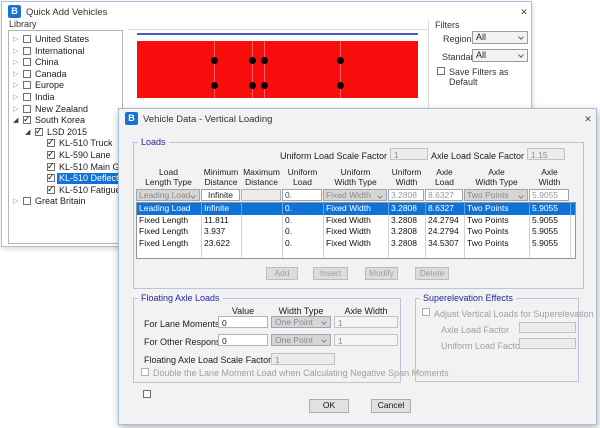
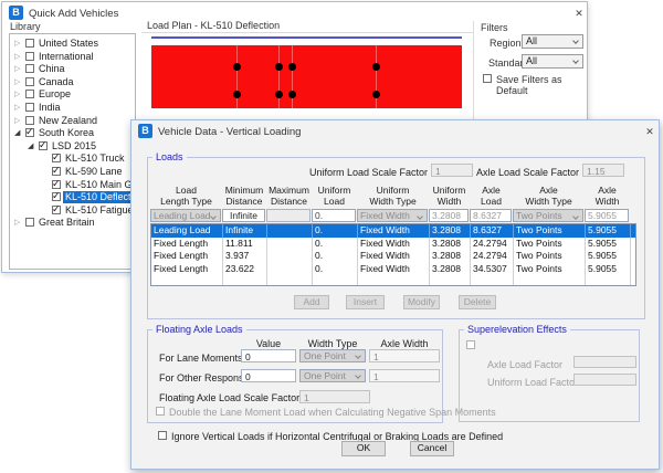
  B
  Quick Add Vehicles
  ✕
  Library
  United States
  International
  China
  Canada
  Europe
  India
  New Zealand
  ✓
  South Korea
  ✓
  LSD 2015
  ✓
  KL-510 Truck
  ✓
  KL-590 Lane
  ✓
  ✓
  KL-510 Deflec
  ✓
  KL-510 Fatigu
  Great Britain
+ Load Plan - KL-510 Deflection
  Filters
  Region
  All
  Standa
  All
  Save Filters as Default
  B
  Vehicle Data - Vertical Loading
  ✕
  Loads
  Uniform Load Scale Factor
  1
  Axle Load Scale Factor
  1.15
  Load
  Length Type
  Minimum
  Distance
  Maximum
  Distance
  Uniform
  Load
  Uniform
  Width Type
  Uniform
  Width
  Axle
  Load
  Axle
  Width Type
  Axle
  Width
  Leading Load
  Infinite
  0.
  Fixed Width
  3.2808
  8.6327
  Two Points
  5.9055
  Leading Load
  Infinite
  0.
  Fixed Width
  3.2808
  8.6327
  Two Points
  5.9055
  Fixed Length
  11.811
  0.
  Fixed Width
  3.2808
  24.2794
  Two Points
  5.9055
  Fixed Length
  3.937
  0.
  Fixed Width
  3.2808
  24.2794
  Two Points
  5.9055
  Fixed Length
  23.622
  0.
  Fixed Width
  3.2808
  34.5307
  Two Points
  5.9055
  Add
  Insert
  Modify
  Delete
  Floating Axle Loads
  Value
  Width Type
  Axle Width
  For Lane Moment
  0
  One Point
  1
  For Other Respon
  0
  One Point
  1
  Floating Axle Load Scale Factor
  1
  Double the Lane Moment Load when Calculating Negative Span Moments
  Superelevation Effects
- Adjust Vertical Loads for Superelevation
  Axle Load Factor
  Uniform Load Facto
+ Ignore Vertical Loads if Horizontal Centrifugal or Braking Loads are Defined
  OK
  Cancel
